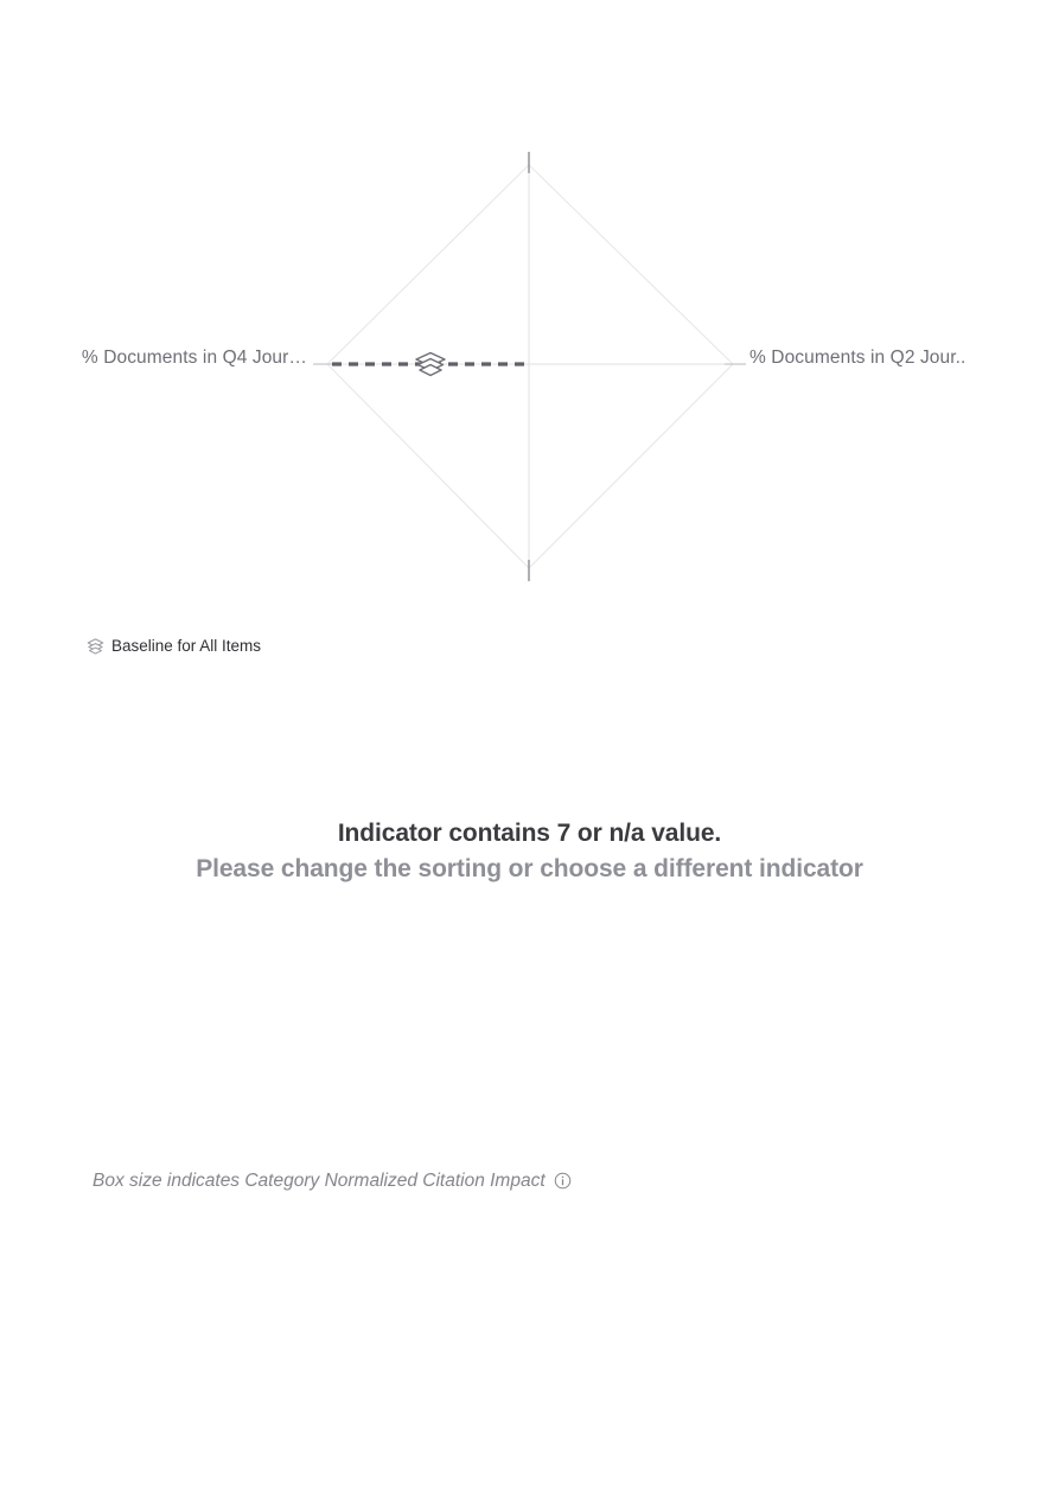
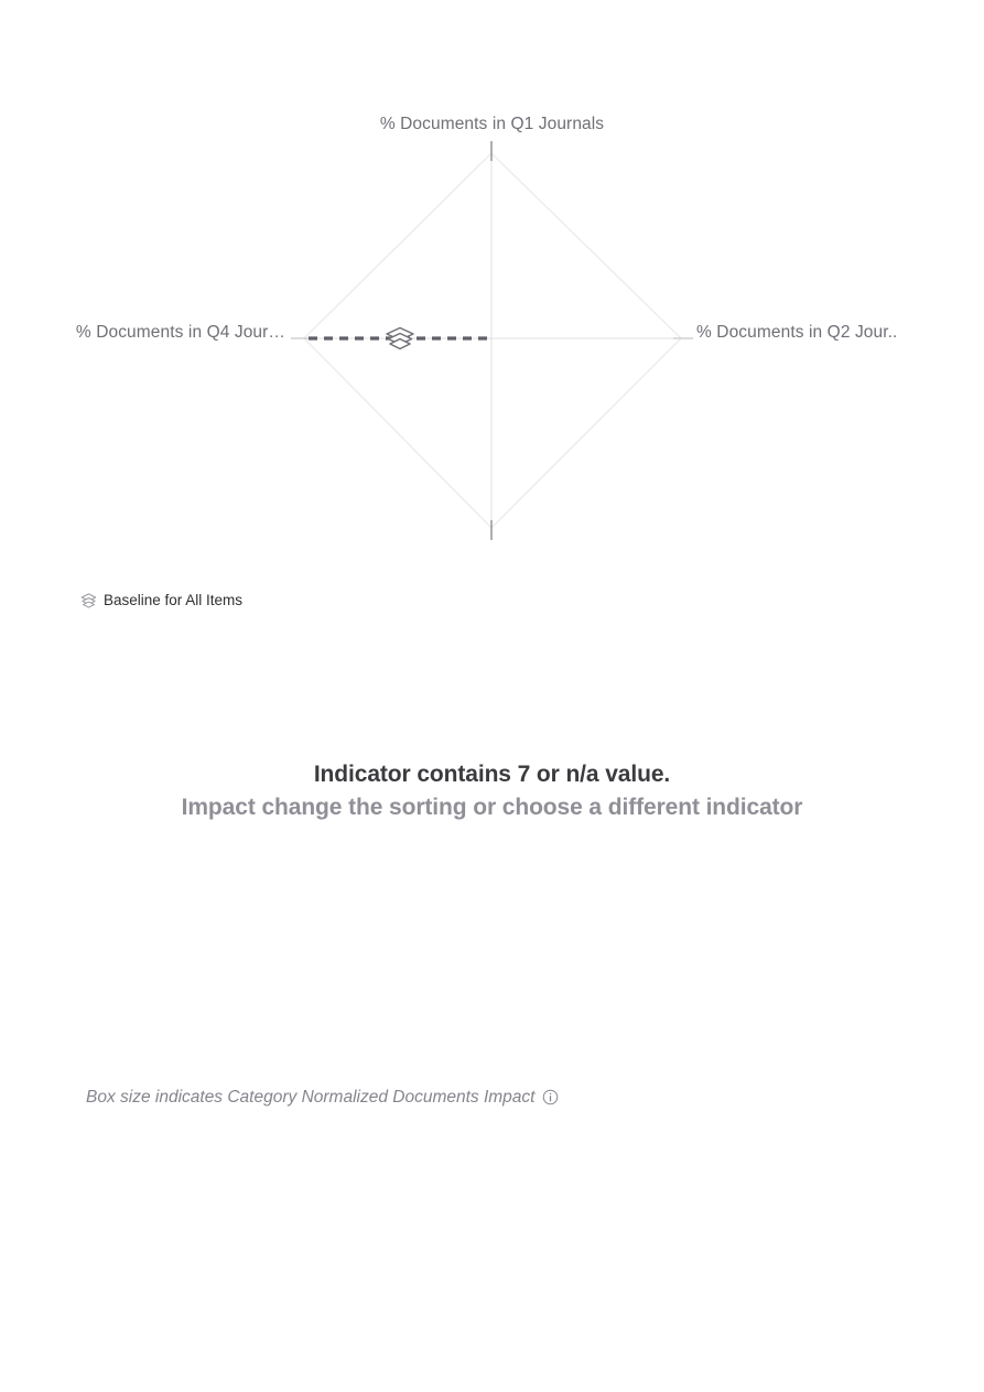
+ % Documents in Q1 Journals
  % Documents in Q2 Jour..
  % Documents in Q4 Jour…
  Baseline for All Items
  Indicator contains 7 or n/a value.
- Please change the sorting or choose a different indicator
+ Impact change the sorting or choose a different indicator
- Box size indicates Category Normalized Citation Impact
+ Box size indicates Category Normalized Documents Impact
